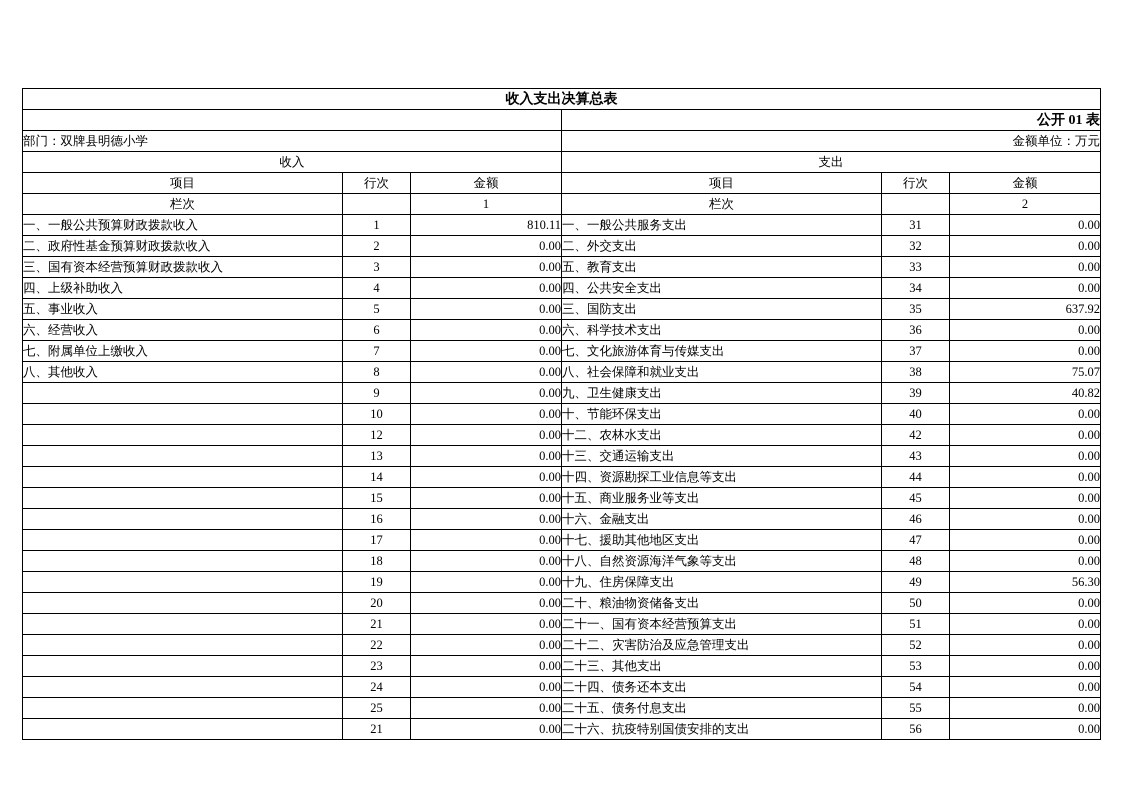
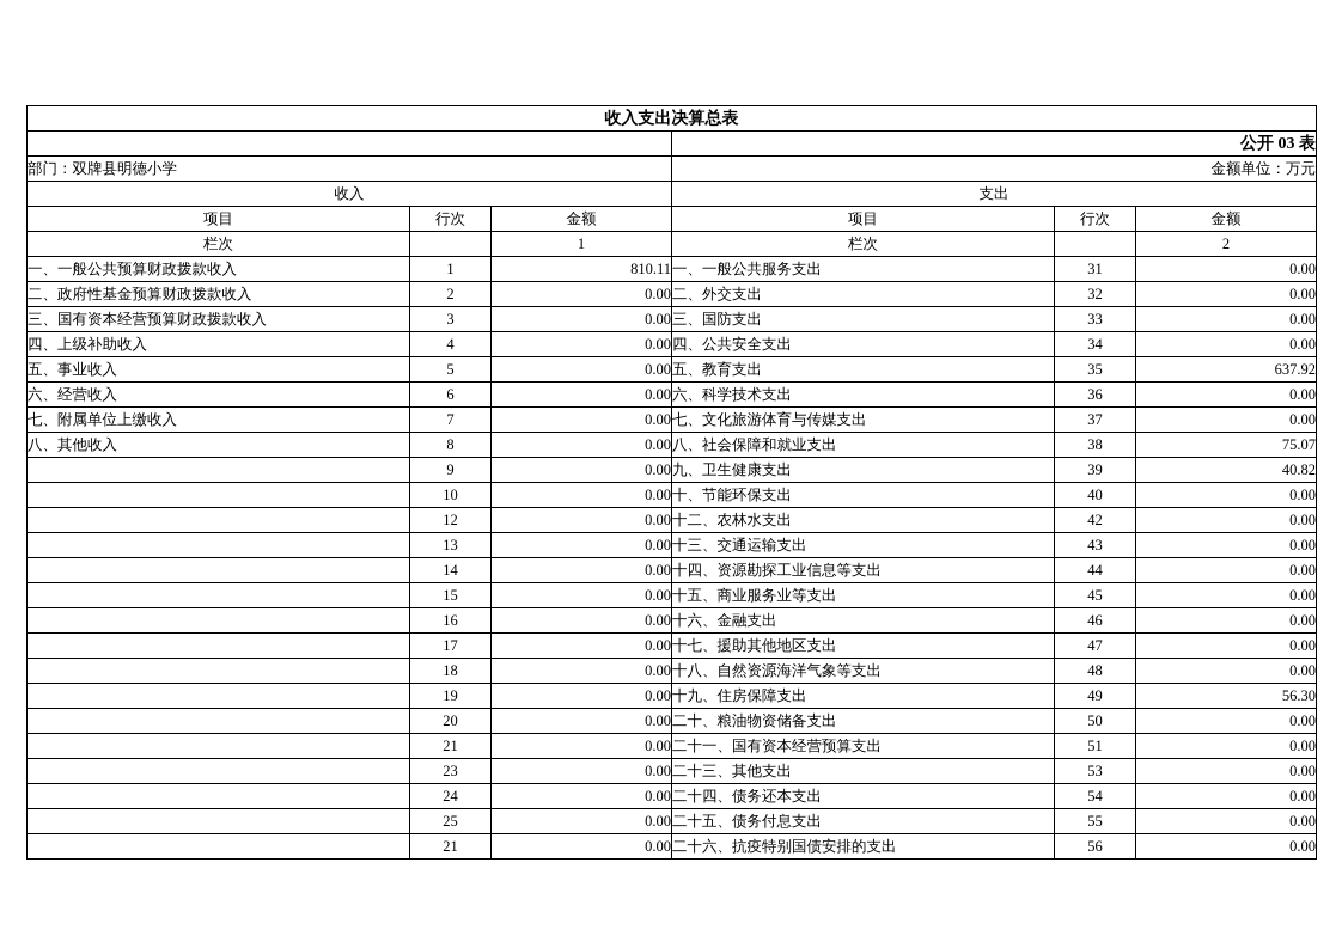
  收入支出决算总表
- 	公开 01 表
+ 	公开 03 表
  部门：双牌县明德小学	金额单位：万元
  收入	支出
  项目	行次	金额	项目	行次	金额
  栏次		1	栏次		2
  一、一般公共预算财政拨款收入	1	810.11	一、一般公共服务支出	31	0.00
  二、政府性基金预算财政拨款收入	2	0.00	二、外交支出	32	0.00
- 三、国有资本经营预算财政拨款收入	3	0.00	五、教育支出	33	0.00
+ 三、国有资本经营预算财政拨款收入	3	0.00	三、国防支出	33	0.00
  四、上级补助收入	4	0.00	四、公共安全支出	34	0.00
- 五、事业收入	5	0.00	三、国防支出	35	637.92
+ 五、事业收入	5	0.00	五、教育支出	35	637.92
  六、经营收入	6	0.00	六、科学技术支出	36	0.00
  七、附属单位上缴收入	7	0.00	七、文化旅游体育与传媒支出	37	0.00
  八、其他收入	8	0.00	八、社会保障和就业支出	38	75.07
  	9	0.00	九、卫生健康支出	39	40.82
  	10	0.00	十、节能环保支出	40	0.00
  	12	0.00	十二、农林水支出	42	0.00
  	13	0.00	十三、交通运输支出	43	0.00
  	14	0.00	十四、资源勘探工业信息等支出	44	0.00
  	15	0.00	十五、商业服务业等支出	45	0.00
  	16	0.00	十六、金融支出	46	0.00
  	17	0.00	十七、援助其他地区支出	47	0.00
  	18	0.00	十八、自然资源海洋气象等支出	48	0.00
  	19	0.00	十九、住房保障支出	49	56.30
  	20	0.00	二十、粮油物资储备支出	50	0.00
  	21	0.00	二十一、国有资本经营预算支出	51	0.00
- 	22	0.00	二十二、灾害防治及应急管理支出	52	0.00
  	23	0.00	二十三、其他支出	53	0.00
  	24	0.00	二十四、债务还本支出	54	0.00
  	25	0.00	二十五、债务付息支出	55	0.00
  	21	0.00	二十六、抗疫特别国债安排的支出	56	0.00
